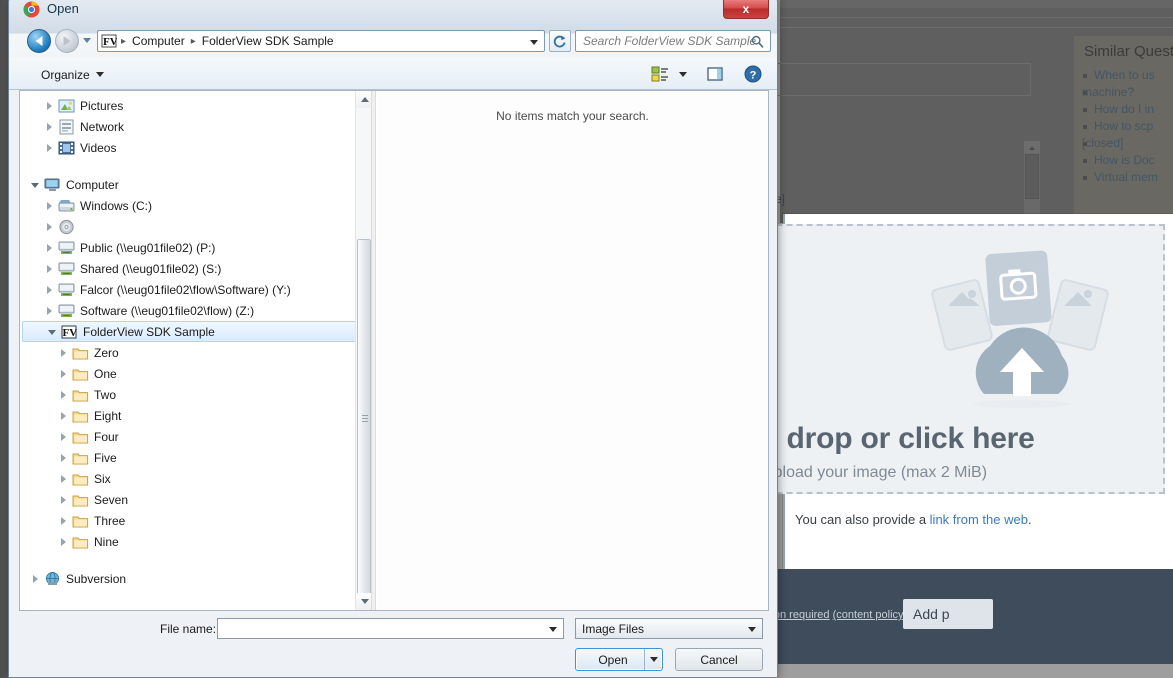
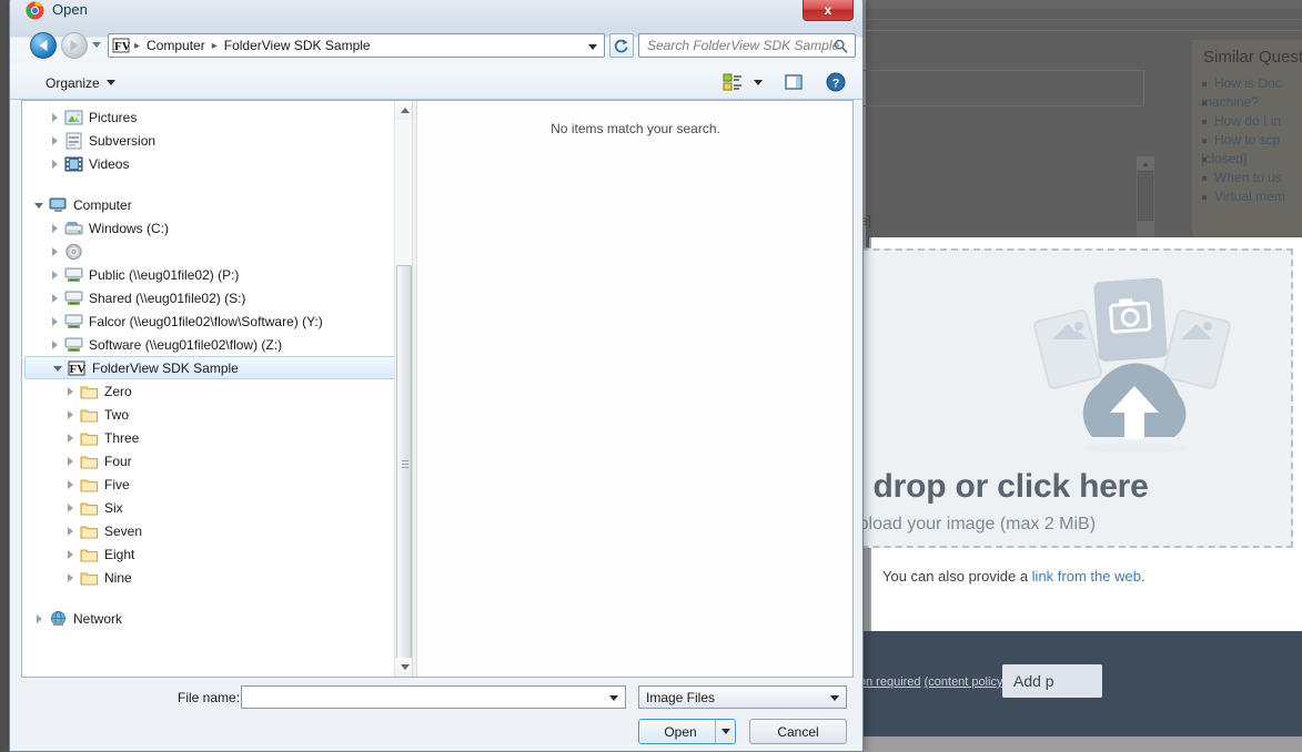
  e]
  Similar Quest
- When to us
+ How is Doc
  machine?
  How do I in
  How to scp
  [closed]
- How is Doc
+ When to us
  Virtual mem
  drop or click here
  pload your image (max 2 MiB)
  You can also provide a link from the web.
  Add p
  Open
  x
  FV
  ▸
  Computer
  ▸
  FolderView SDK Sample
  Search FolderView SDK Sampl
  Organize
  ?
  Pictures
- Network
+ Subversion
  Videos
  Computer
  Windows (C:)
  Public (\\eug01file02) (P:)
  Shared (\\eug01file02) (S:)
  Falcor (\\eug01file02\flow\Software) (Y:)
  Software (\\eug01file02\flow) (Z:)
  FV
  FolderView SDK Sample
  Zero
- One
  Two
- Eight
+ Three
  Four
  Five
  Six
  Seven
- Three
+ Eight
  Nine
- Subversion
+ Network
  No items match your search.
  File name:
  Image Files
  Open
  Cancel
